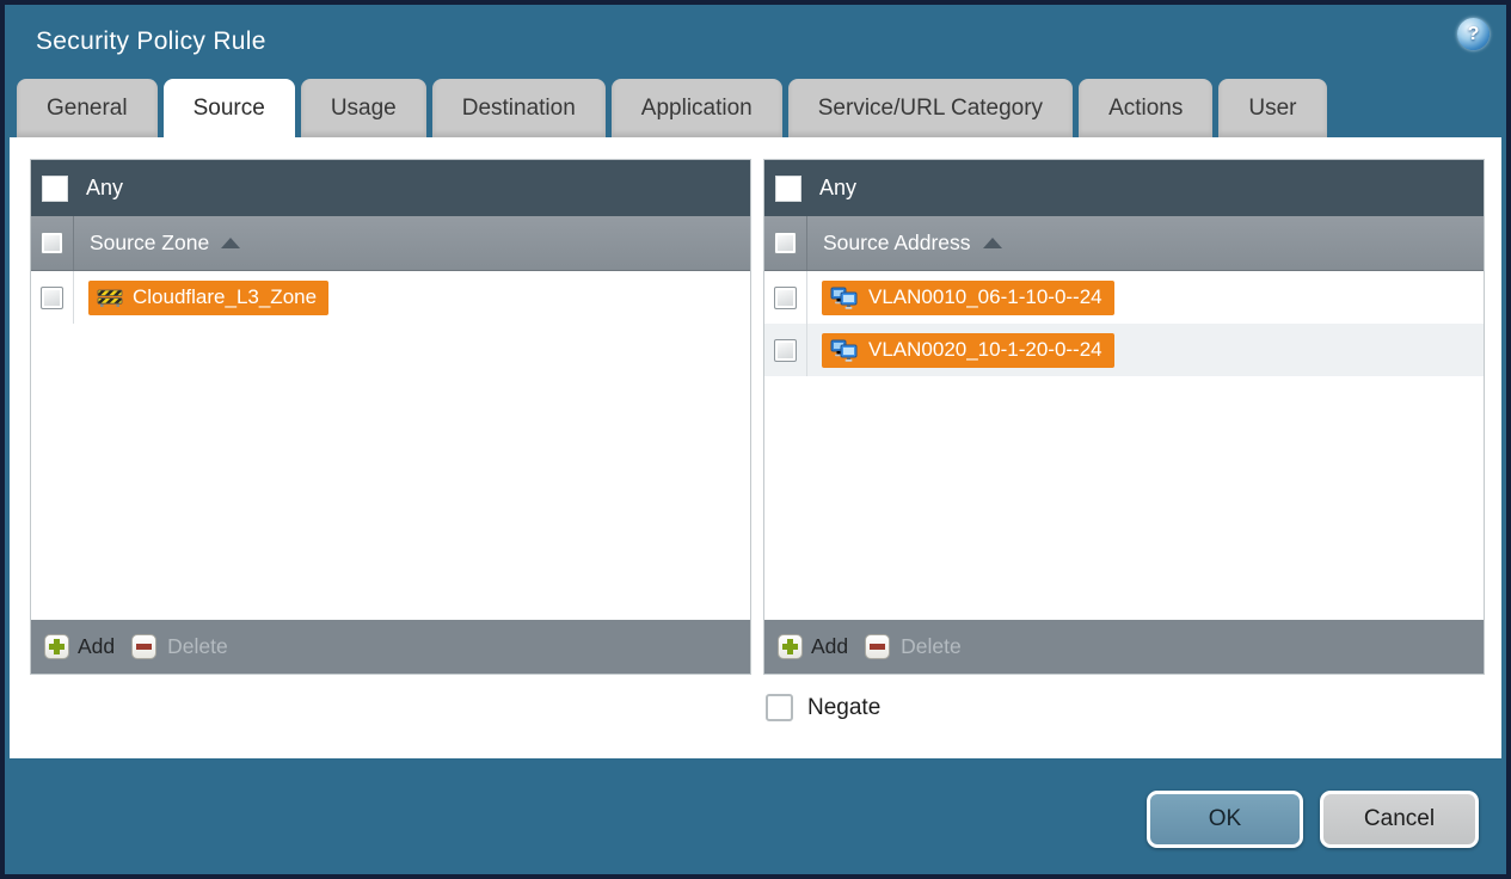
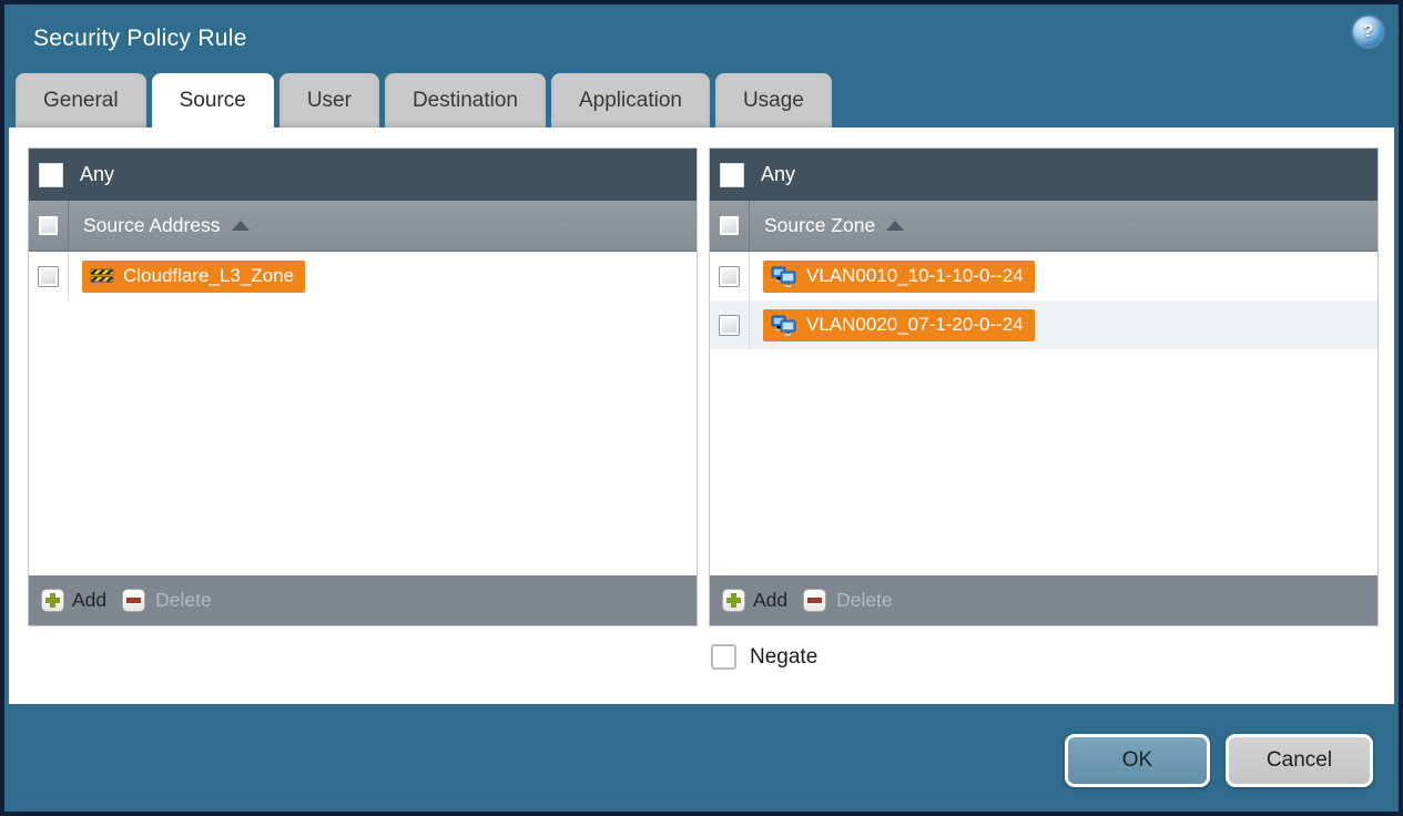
  Security Policy Rule
  ?
  General
  Source
- Usage
+ User
  Destination
  Application
- Service/URL Category
- Actions
- User
+ Usage
  Any
- Source Zone
+ Source Address
  Cloudflare_L3_Zone
  Add
  Delete
  Any
- Source Address
+ Source Zone
- VLAN0010_06-1-10-0--24
+ VLAN0010_10-1-10-0--24
- VLAN0020_10-1-20-0--24
+ VLAN0020_07-1-20-0--24
  Add
  Delete
  Negate
  OK
  Cancel
